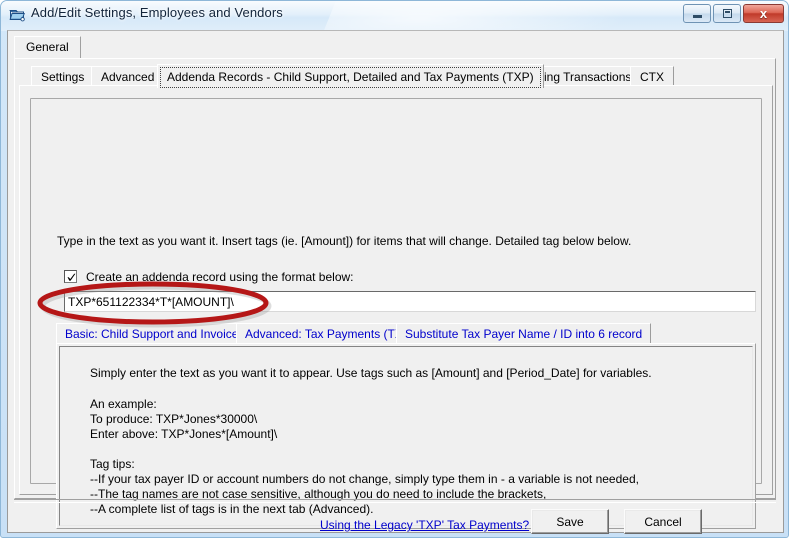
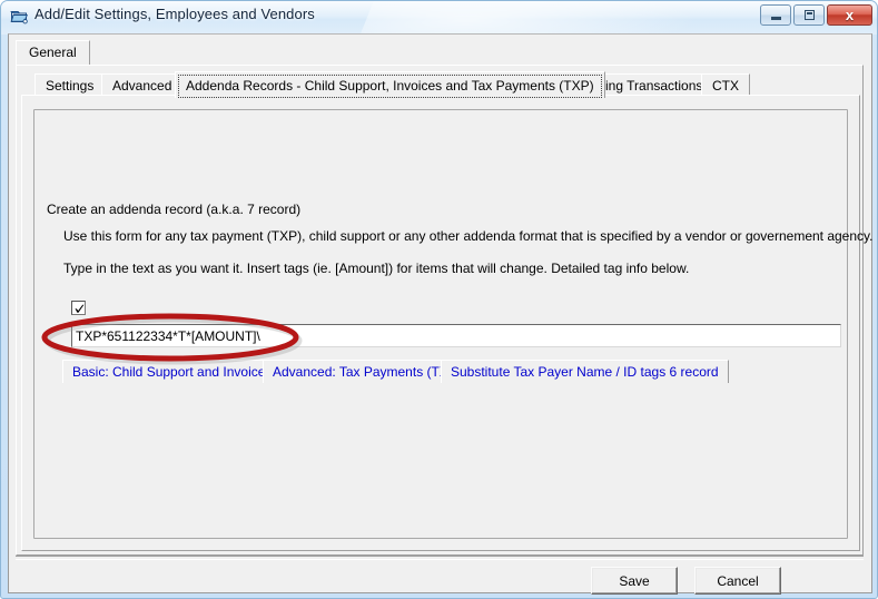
  Add/Edit Settings, Employees and Vendors
  x
  General
  Settings
  Advanced
- Addenda Records - Child Support, Detailed and Tax Payments (TXP)
+ Addenda Records - Child Support, Invoices and Tax Payments (TXP)
  ing Transactions
  CTX
+ Create an addenda record (a.k.a. 7 record)
+ Use this form for any tax payment (TXP), child support or any other addenda format that is specified by a vendor or governement agency.
- Type in the text as you want it. Insert tags (ie. [Amount]) for items that will change. Detailed tag below below.
+ Type in the text as you want it. Insert tags (ie. [Amount]) for items that will change. Detailed tag info below.
- Create an addenda record using the format below:
  TXP*651122334*T*[AMOUNT]\
  Basic: Child Support and Invoic
  Advanced: Tax Payments (T
- Substitute Tax Payer Name / ID into 6 record
+ Substitute Tax Payer Name / ID tags 6 record
- Simply enter the text as you want it to appear. Use tags such as [Amount] and [Period_Date] for variables.
- An example:
- To produce: TXP*Jones*30000\
- Enter above: TXP*Jones*[Amount]\
- Tag tips:
- --If your tax payer ID or account numbers do not change, simply type them in - a variable is not needed,
- --The tag names are not case sensitive, although you do need to include the brackets,
- --A complete list of tags is in the next tab (Advanced).
- Using the Legacy 'TXP' Tax Payments?
  Save
  Cancel
